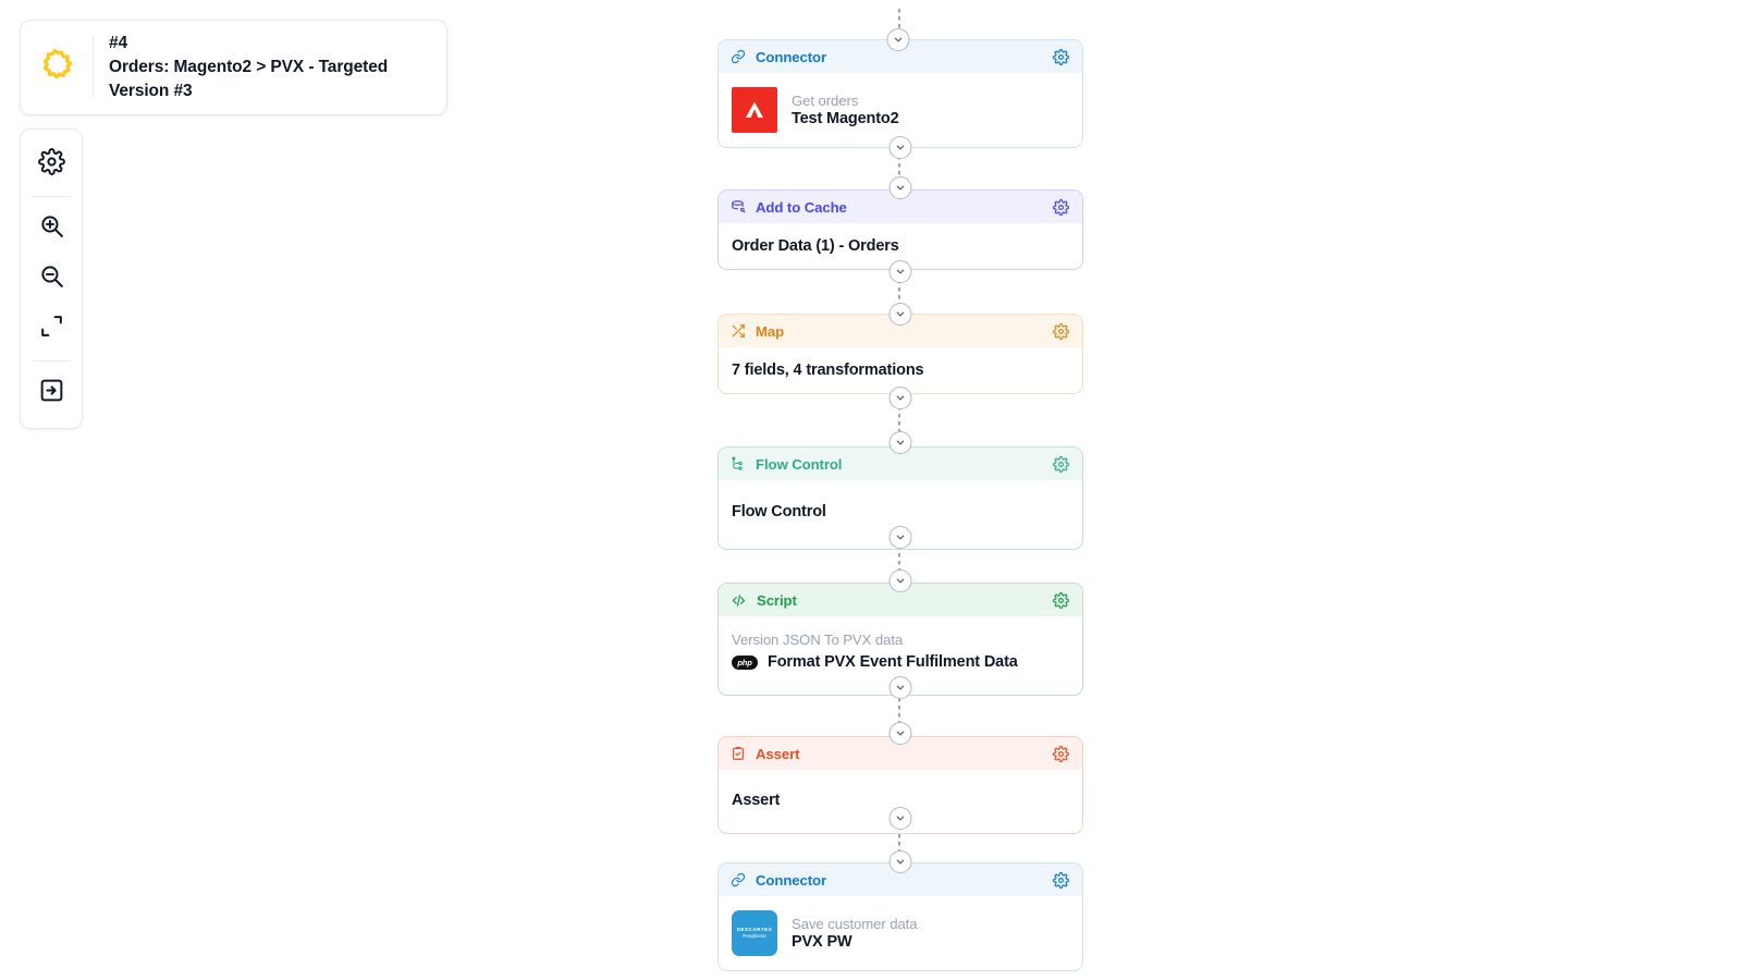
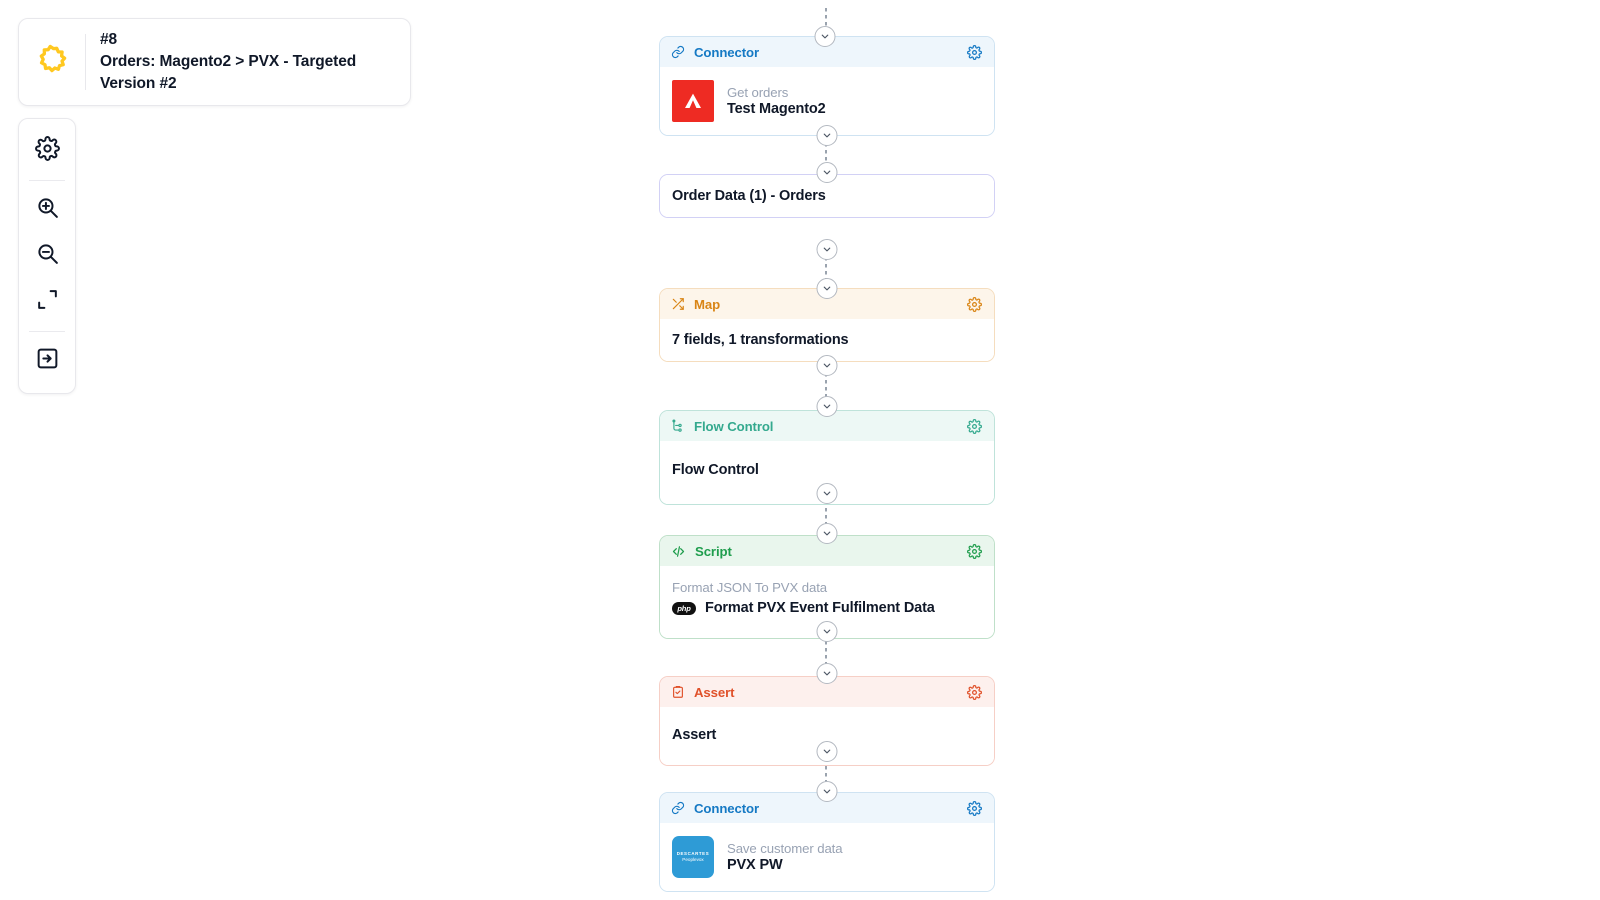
- #4
+ #8
- Orders: Magento2 > PVX - Targeted Version #3
+ Orders: Magento2 > PVX - Targeted Version #2
  Connector
  Get orders
  Test Magento2
- Add to Cache
  Order Data (1) - Orders
  Map
- 7 fields, 4 transformations
+ 7 fields, 1 transformations
  Flow Control
  Flow Control
  Script
- Version JSON To PVX data
+ Format JSON To PVX data
  php
  Format PVX Event Fulfilment Data
  Assert
  Assert
  Connector
  Save customer data
  PVX PW
